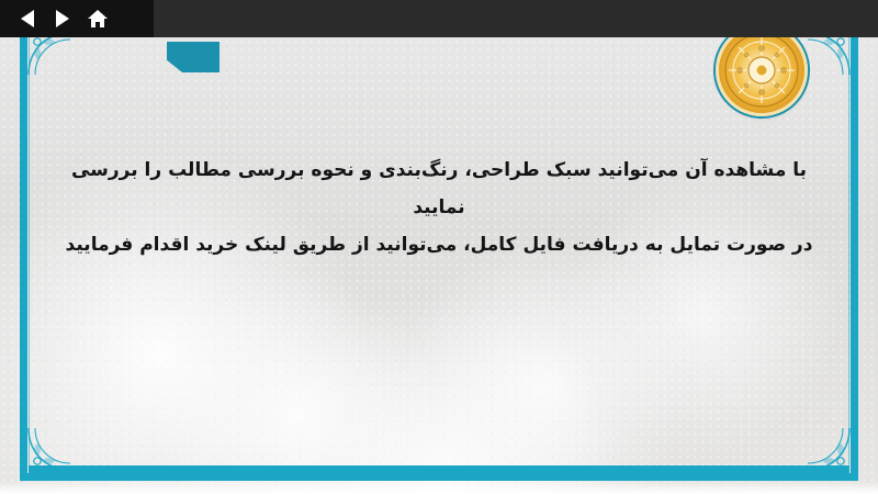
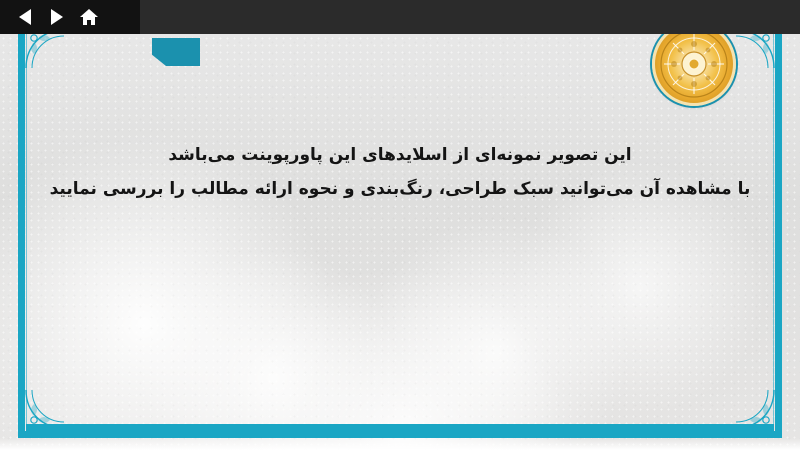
+ این تصویر نمونه‌ای از اسلایدهای این پاورپوینت می‌باشد
- با مشاهده آن می‌توانید سبک طراحی، رنگ‌بندی و نحوه بررسی مطالب را بررسی نمایید
+ با مشاهده آن می‌توانید سبک طراحی، رنگ‌بندی و نحوه ارائه مطالب را بررسی نمایید
- در صورت تمایل به دریافت فایل کامل، می‌توانید از طریق لینک خرید اقدام فرمایید
